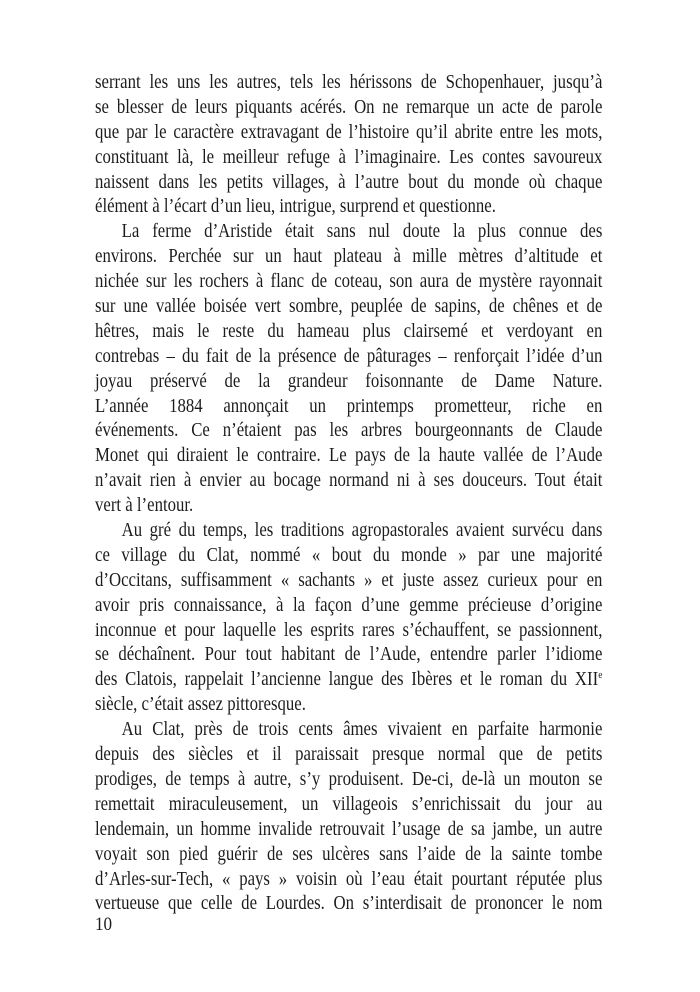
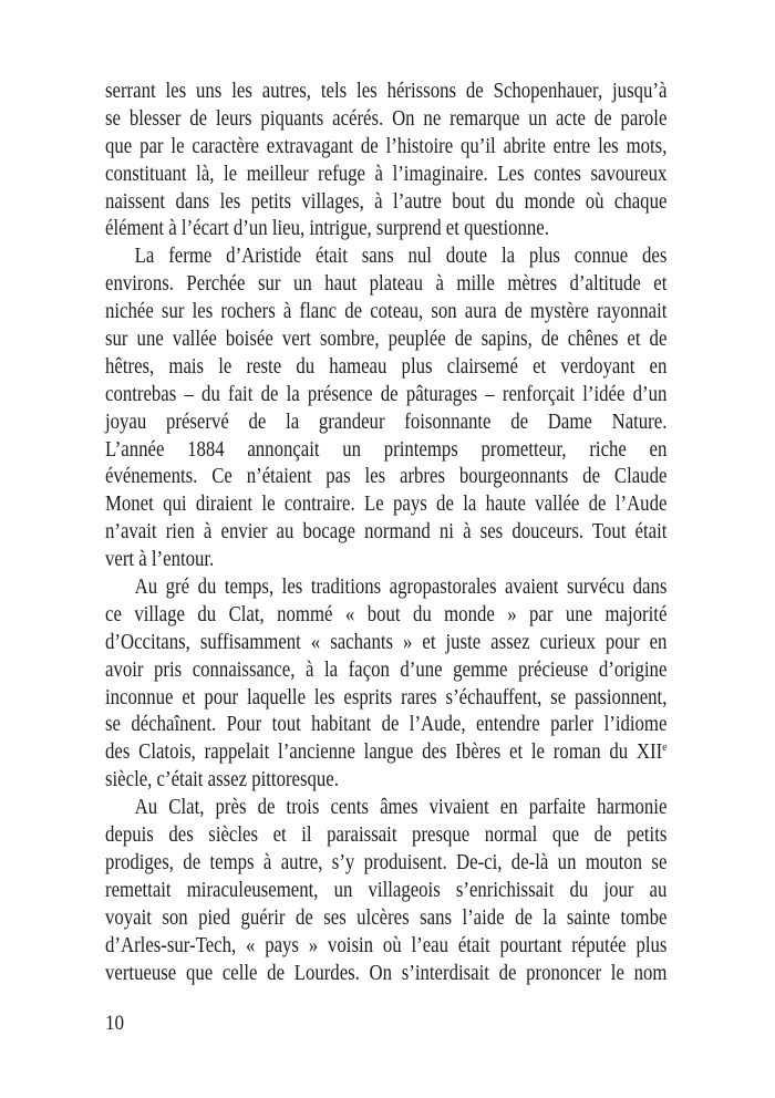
  serrant les uns les autres, tels les hérissons de Schopenhauer, jusqu’à
  se blesser de leurs piquants acérés. On ne remarque un acte de parole
  que par le caractère extravagant de l’histoire qu’il abrite entre les mots,
  constituant là, le meilleur refuge à l’imaginaire. Les contes savoureux
  naissent dans les petits villages, à l’autre bout du monde où chaque
  élément à l’écart d’un lieu, intrigue, surprend et questionne.
  La ferme d’Aristide était sans nul doute la plus connue des
  environs. Perchée sur un haut plateau à mille mètres d’altitude et
  nichée sur les rochers à flanc de coteau, son aura de mystère rayonnait
  sur une vallée boisée vert sombre, peuplée de sapins, de chênes et de
  hêtres, mais le reste du hameau plus clairsemé et verdoyant en
  contrebas – du fait de la présence de pâturages – renforçait l’idée d’un
  joyau préservé de la grandeur foisonnante de Dame Nature.
  L’année 1884 annonçait un printemps prometteur, riche en
  événements. Ce n’étaient pas les arbres bourgeonnants de Claude
  Monet qui diraient le contraire. Le pays de la haute vallée de l’Aude
  n’avait rien à envier au bocage normand ni à ses douceurs. Tout était
  vert à l’entour.
  Au gré du temps, les traditions agropastorales avaient survécu dans
  ce village du Clat, nommé « bout du monde » par une majorité
  d’Occitans, suffisamment « sachants » et juste assez curieux pour en
  avoir pris connaissance, à la façon d’une gemme précieuse d’origine
  inconnue et pour laquelle les esprits rares s’échauffent, se passionnent,
  se déchaînent. Pour tout habitant de l’Aude, entendre parler l’idiome
  des Clatois, rappelait l’ancienne langue des Ibères et le roman du XIIe
  siècle, c’était assez pittoresque.
  Au Clat, près de trois cents âmes vivaient en parfaite harmonie
  depuis des siècles et il paraissait presque normal que de petits
  prodiges, de temps à autre, s’y produisent. De-ci, de-là un mouton se
  remettait miraculeusement, un villageois s’enrichissait du jour au
- lendemain, un homme invalide retrouvait l’usage de sa jambe, un autre
  voyait son pied guérir de ses ulcères sans l’aide de la sainte tombe
  d’Arles-sur-Tech, « pays » voisin où l’eau était pourtant réputée plus
  vertueuse que celle de Lourdes. On s’interdisait de prononcer le nom
  10
